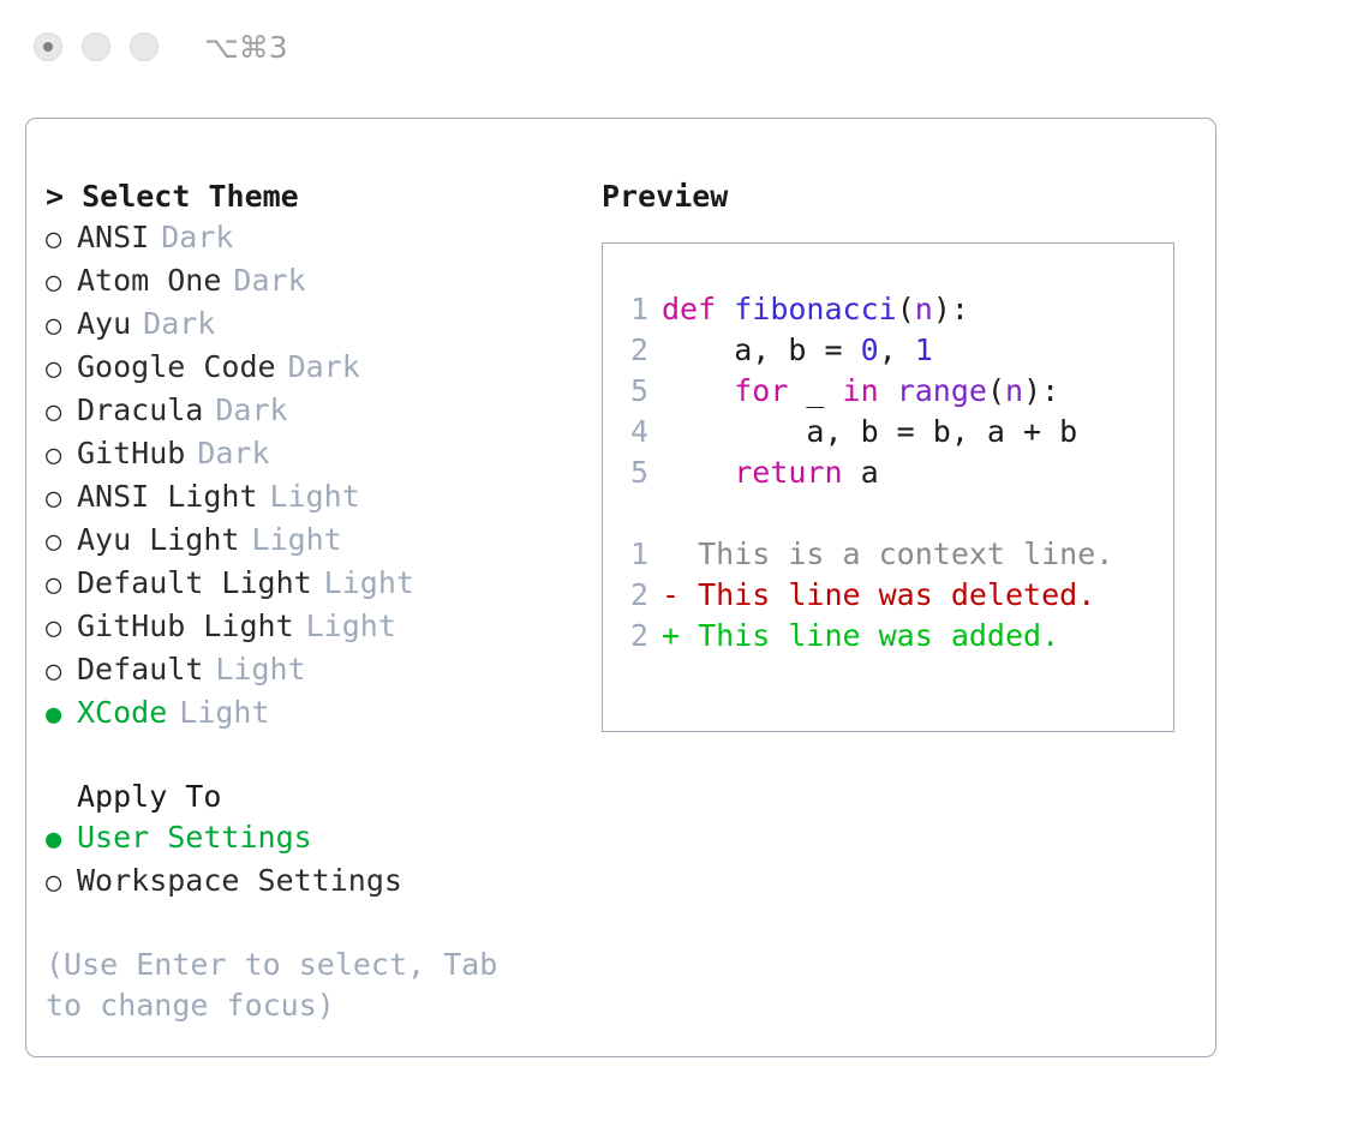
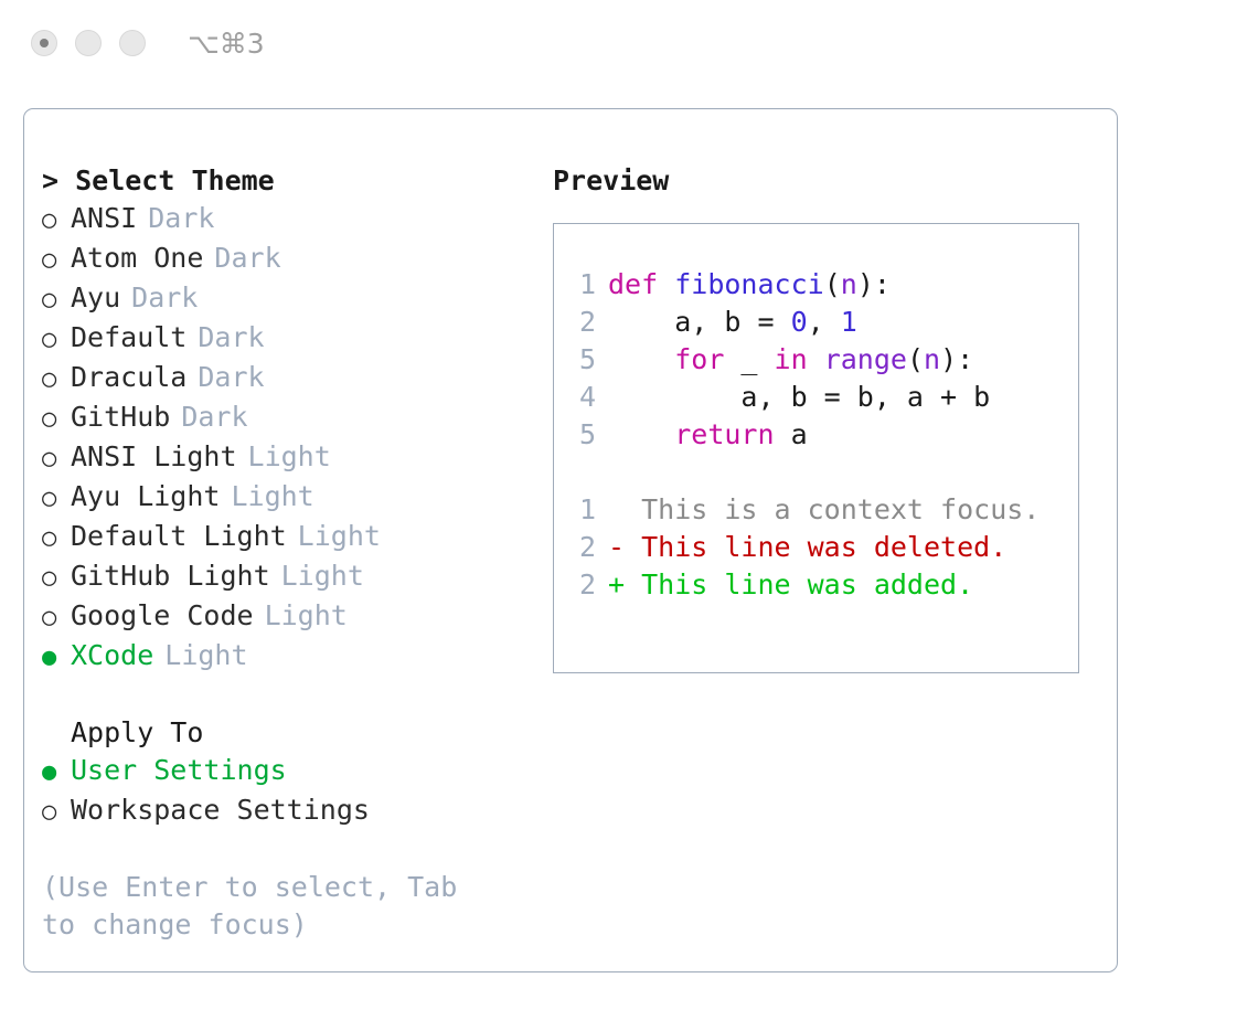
  ⌥⌘3
  > Select Theme
  ○
  ANSI
  Dark
  ○
  Atom One
  Dark
  ○
  Ayu
  Dark
  ○
- Google Code
+ Default
  Dark
  ○
  Dracula
  Dark
  ○
  GitHub
  Dark
  ○
  ANSI Light
  Light
  ○
  Ayu Light
  Light
  ○
  Default Light
  Light
  ○
  GitHub Light
  Light
  ○
- Default
+ Google Code
  Light
  ●
  XCode
  Light
  Apply To
  ●
  User Settings
  ○
  Workspace Settings
  (Use Enter to select, Tab to change focus)
  Preview
  1 def fibonacci(n):
  2 a, b = 0, 1
  5 for _ in range(n):
  4 a, b = b, a + b
  5 return a
- 1 This is a context line.
+ 1 This is a context focus.
  2 - This line was deleted.
  2 + This line was added.
